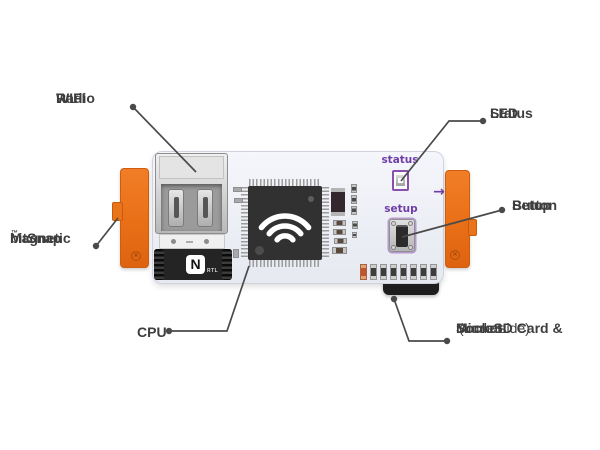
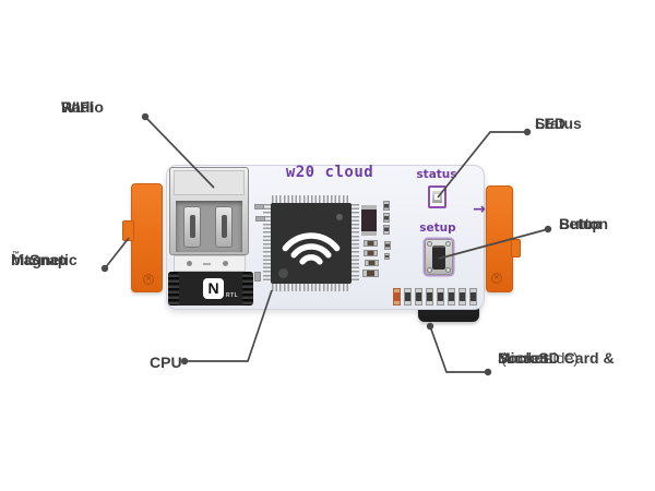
  ×
  ×
  N
+ w20 cloud
  status
  setup
  →
  WIFI
  Radio
  Magnetic
  bitSnap
  CPU
  Status
  LED
  Setup
  Button
  MicroSD Card &
  Socket
  (underside)
